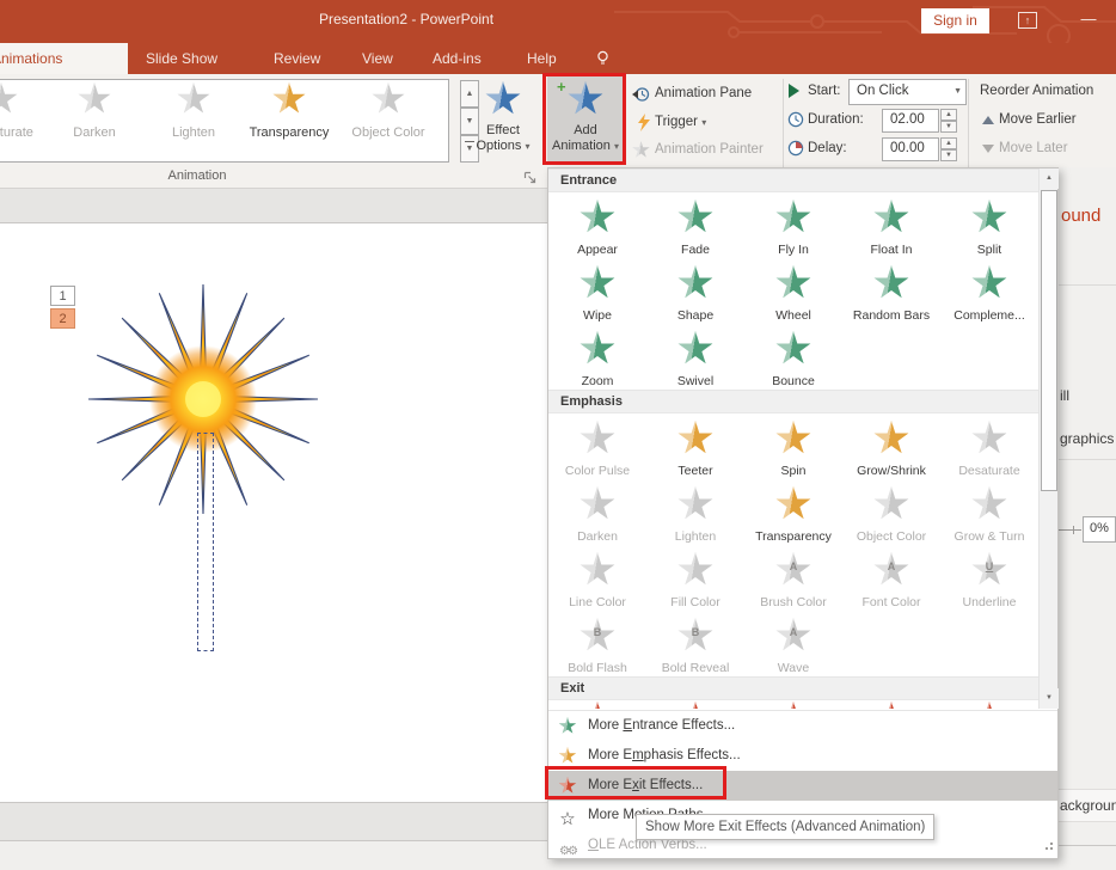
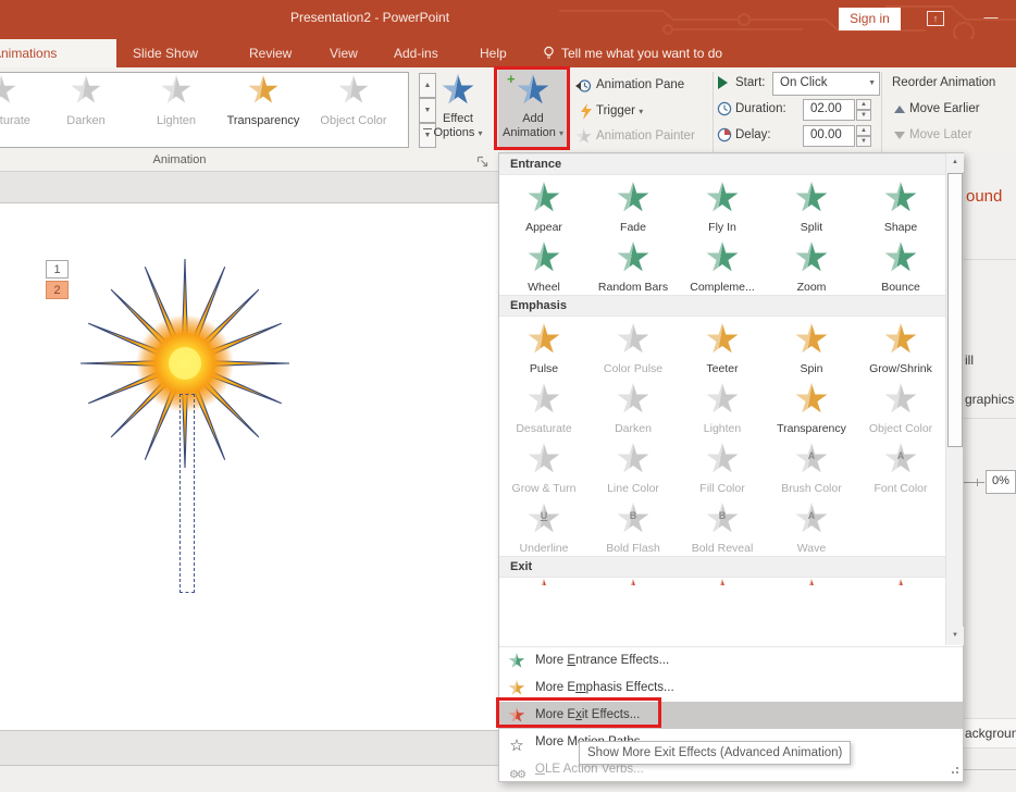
  Presentation2 - PowerPoint
  Sign in
  ↑
  —
  nimations
  Slide Show
  Review
  View
  Add-ins
  Help
+ Tell me what you want to do
  Darken
  Lighten
  Transparency
  Object Color
  Effect
  Options ▾
  +
  Add
  Animation ▾
  Animation Pane
  Trigger ▾
  Animation Painter
  Start:
  On Click
  Duration:
  02.00
  Delay:
  00.00
  Reorder Animation
  Move Earlier
  Move Later
  Animation
  1
  2
  ound
  ill
  graphics
  0%
  ackgroun
  Entrance
  Appear
  Fade
  Fly In
- Float In
  Split
- Wipe
  Shape
  Wheel
  Random Bars
  Compleme...
  Zoom
- Swivel
  Bounce
  Emphasis
+ Pulse
  Color Pulse
  Teeter
  Spin
  Grow/Shrink
  Desaturate
  Darken
  Lighten
  Transparency
  Object Color
  Grow & Turn
  Line Color
  Fill Color
  A
  Brush Color
  A
  Font Color
  U
  Underline
  B
  Bold Flash
  B
  Bold Reveal
  A
  Wave
  Exit
  More Entrance Effects...
  More Emphasis Effects...
  More Exit Effects...
  OLE Action Verbs...
  Show More Exit Effects (Advanced Animation)
